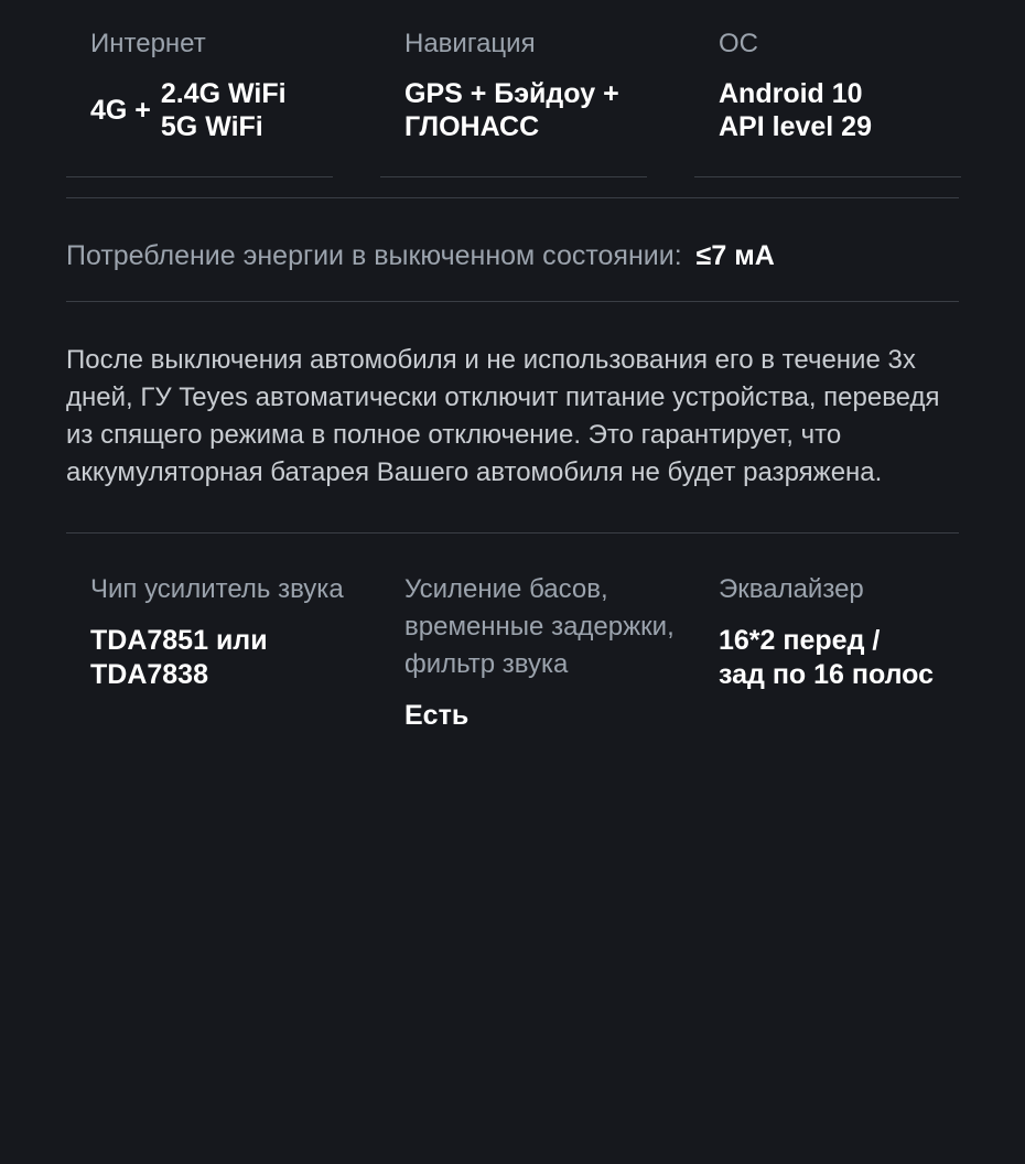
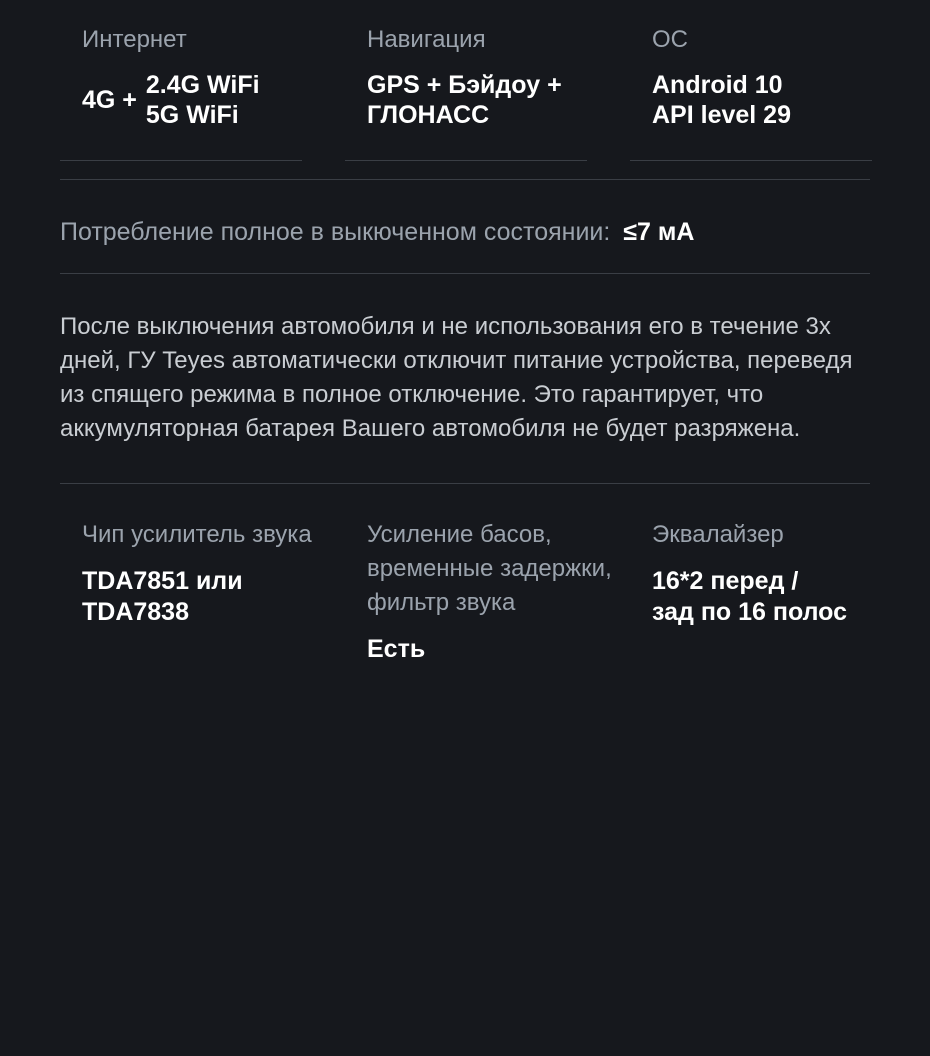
  Интернет
  4G +
  2.4G WiFi
  5G WiFi
  Навигация
  GPS + Бэйдоу +
  ГЛОНАСС
  ОС
  Android 10
  API level 29
- Потребление энергии в выкюченном состоянии: ≤7 мА
+ Потребление полное в выкюченном состоянии: ≤7 мА
  После выключения автомобиля и не использования его в течение 3х дней, ГУ Teyes автоматически отключит питание устройства, переведя из спящего режима в полное отключение. Это гарантирует, что аккумуляторная батарея Вашего автомобиля не будет разряжена.
  Чип усилитель звука
  TDA7851 или
  TDA7838
  Усиление басов,
  временные задержки,
  фильтр звука
  Есть
  Эквалайзер
  16*2 перед /
  зад по 16 полос
